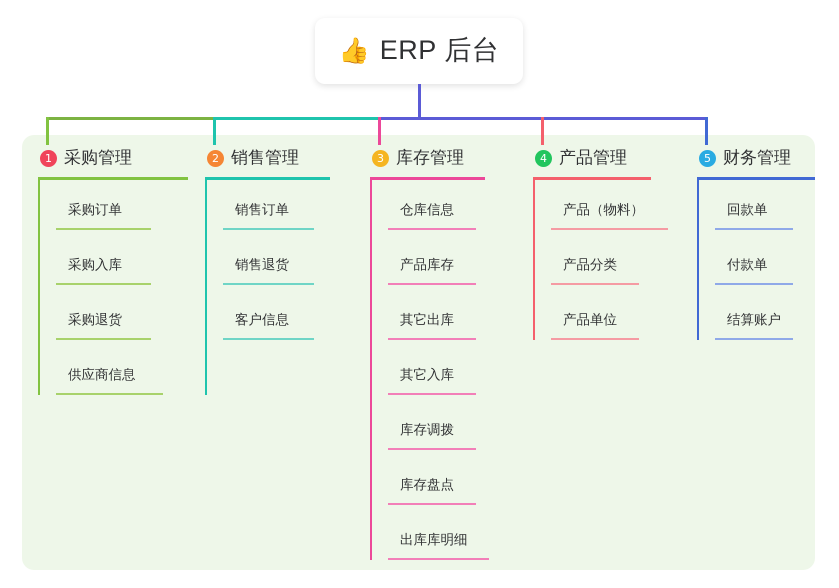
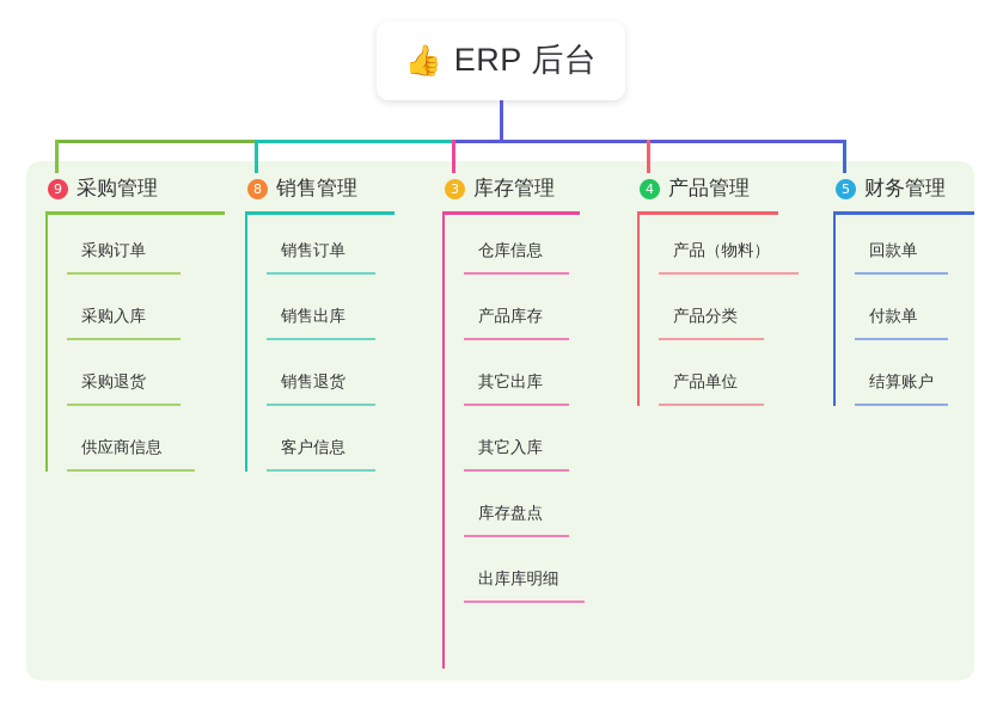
  👍
  ERP 后台
- 1
+ 9
  采购管理
  采购订单
  采购入库
  采购退货
  供应商信息
- 2
+ 8
  销售管理
  销售订单
+ 销售出库
  销售退货
  客户信息
  3
  库存管理
  仓库信息
  产品库存
  其它出库
  其它入库
- 库存调拨
  库存盘点
  出库库明细
  4
  产品管理
  产品（物料）
  产品分类
  产品单位
  5
  财务管理
  回款单
  付款单
  结算账户
